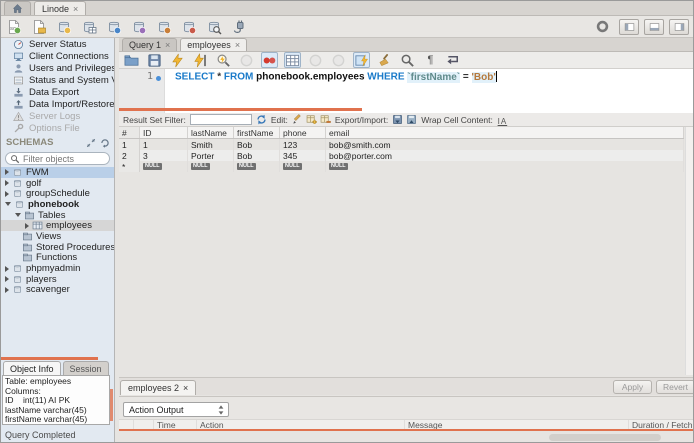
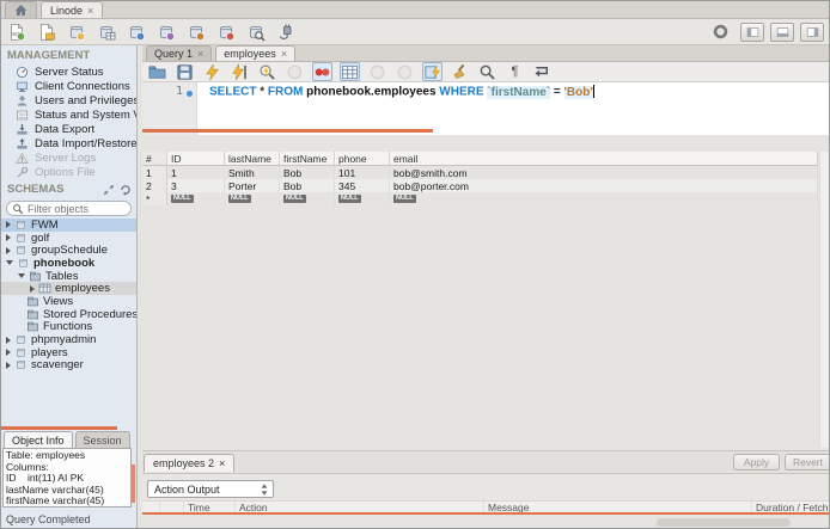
  Linode
  ×
+ MANAGEMENT
  Server Status
  Client Connections
  Users and Privileges
  Data Export
  Data Import/Restore
  Server Logs
  Options File
  SCHEMAS
  Filter objects
  FWM
  golf
  groupSchedule
  phonebook
  Tables
  employees
  Views
  Stored Procedures
  Functions
  phpmyadmin
  players
  scavenger
  Object Info
  Session
  Table: employees
  Columns:
  ID int(11) AI PK
  lastName varchar(45)
  firstName varchar(45)
  Query Completed
  Query 1
  ×
  employees
  ×
  ¶
  1
  SELECT * FROM phonebook.employees WHERE `firstName` = 'Bob'
- Result Set Filter:
- Edit:
- Export/Import:
- Wrap Cell Content:
- IA
  #
  ID
  lastName
  firstName
  phone
  email
  1
  1
  Smith
  Bob
- 123
+ 101
  bob@smith.com
  2
  3
  Porter
  Bob
  345
  bob@porter.com
  *
  employees 2
  ×
  Apply
  Revert
  Action Output
  Time
  Action
  Message
  Duration / Fetch
